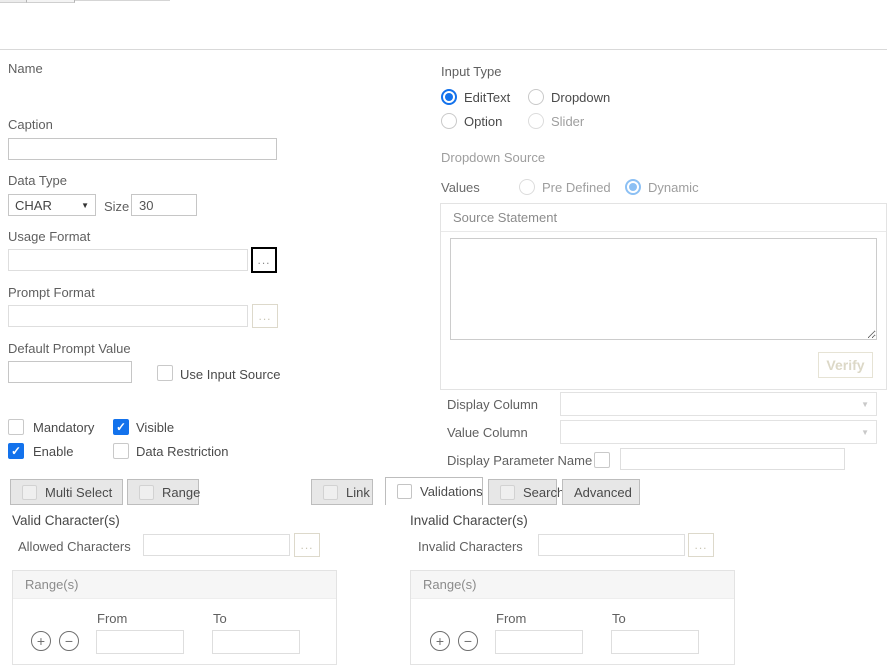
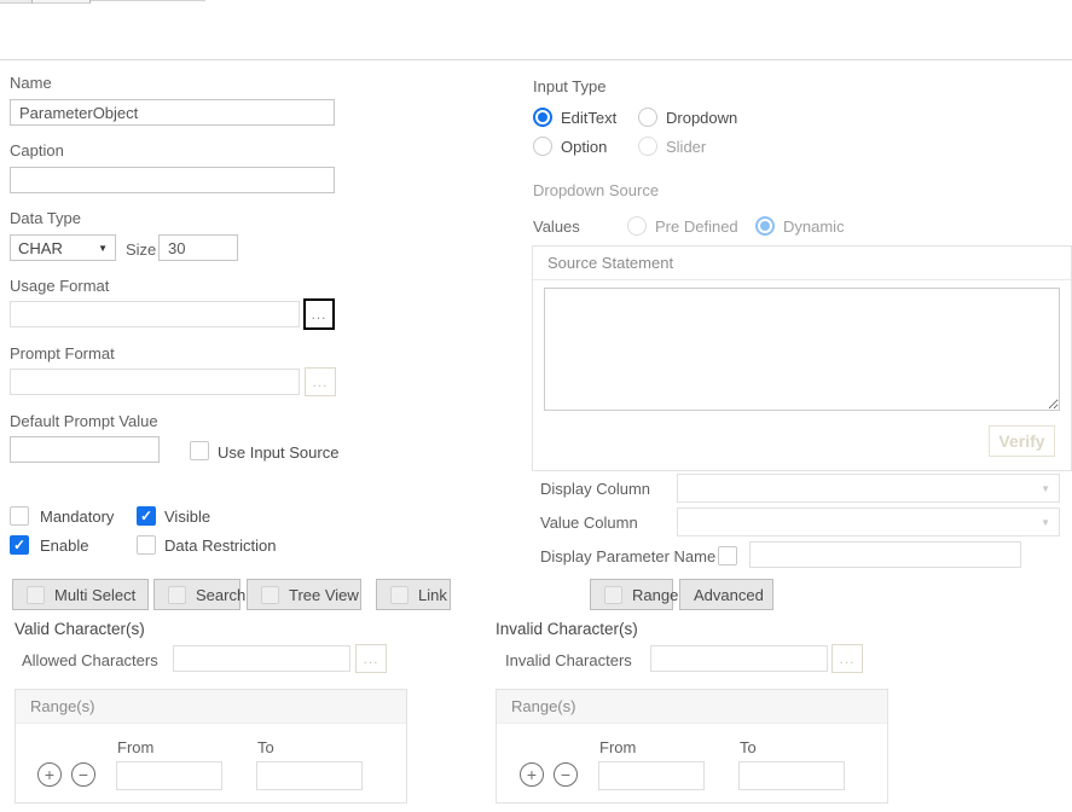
  Name
+ ParameterObject
  Caption
  Data Type
  CHAR
  ▼
  Size
  30
  Usage Format
  ...
  Prompt Format
  ...
  Default Prompt Value
  Use Input Source
  Mandatory
  ✓
  Visible
  ✓
  Enable
  Data Restriction
  Input Type
  EditText
  Dropdown
  Option
  Slider
  Dropdown Source
  Values
  Pre Defined
  Dynamic
  Source Statement
  Verify
  Display Column
  ▼
  Value Column
  ▼
  Display Parameter Name
  Multi Select
- Range
+ Search
+ Tree View
  Link
- Validations
- Search
+ Range
  Advanced
  Valid Character(s)
  Allowed Characters
  ...
  Invalid Character(s)
  Invalid Characters
  ...
  Range(s)
  +
  −
  From
  To
  Range(s)
  +
  −
  From
  To
